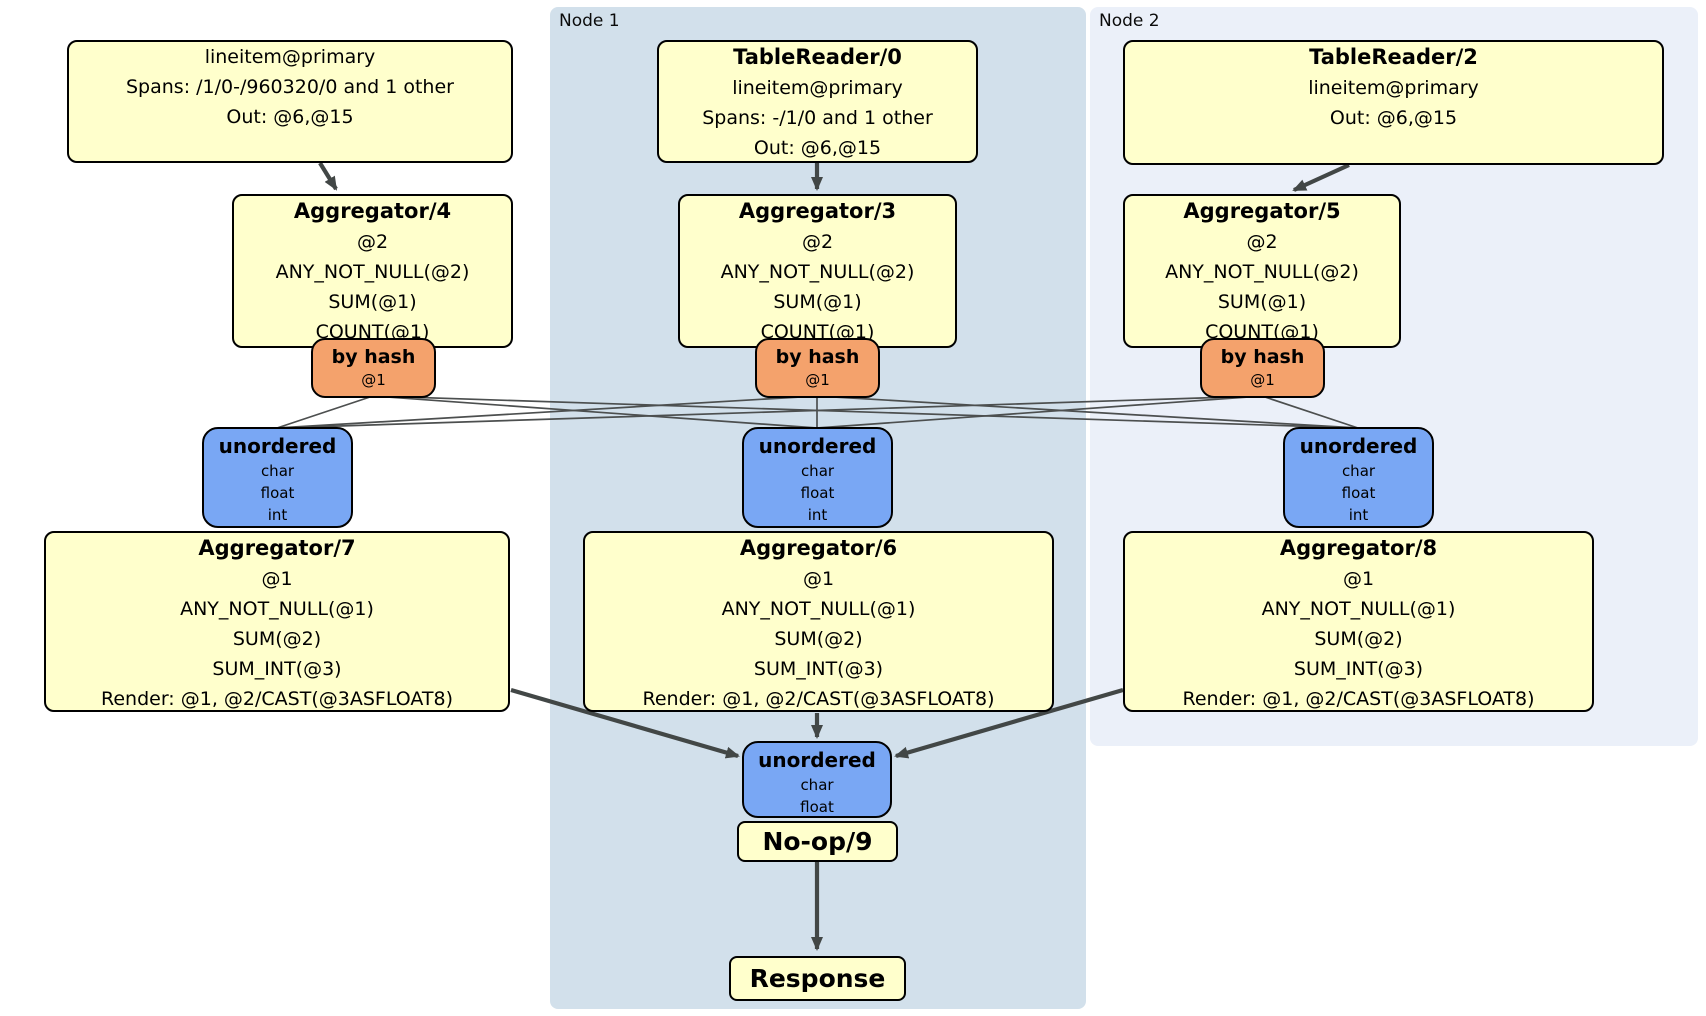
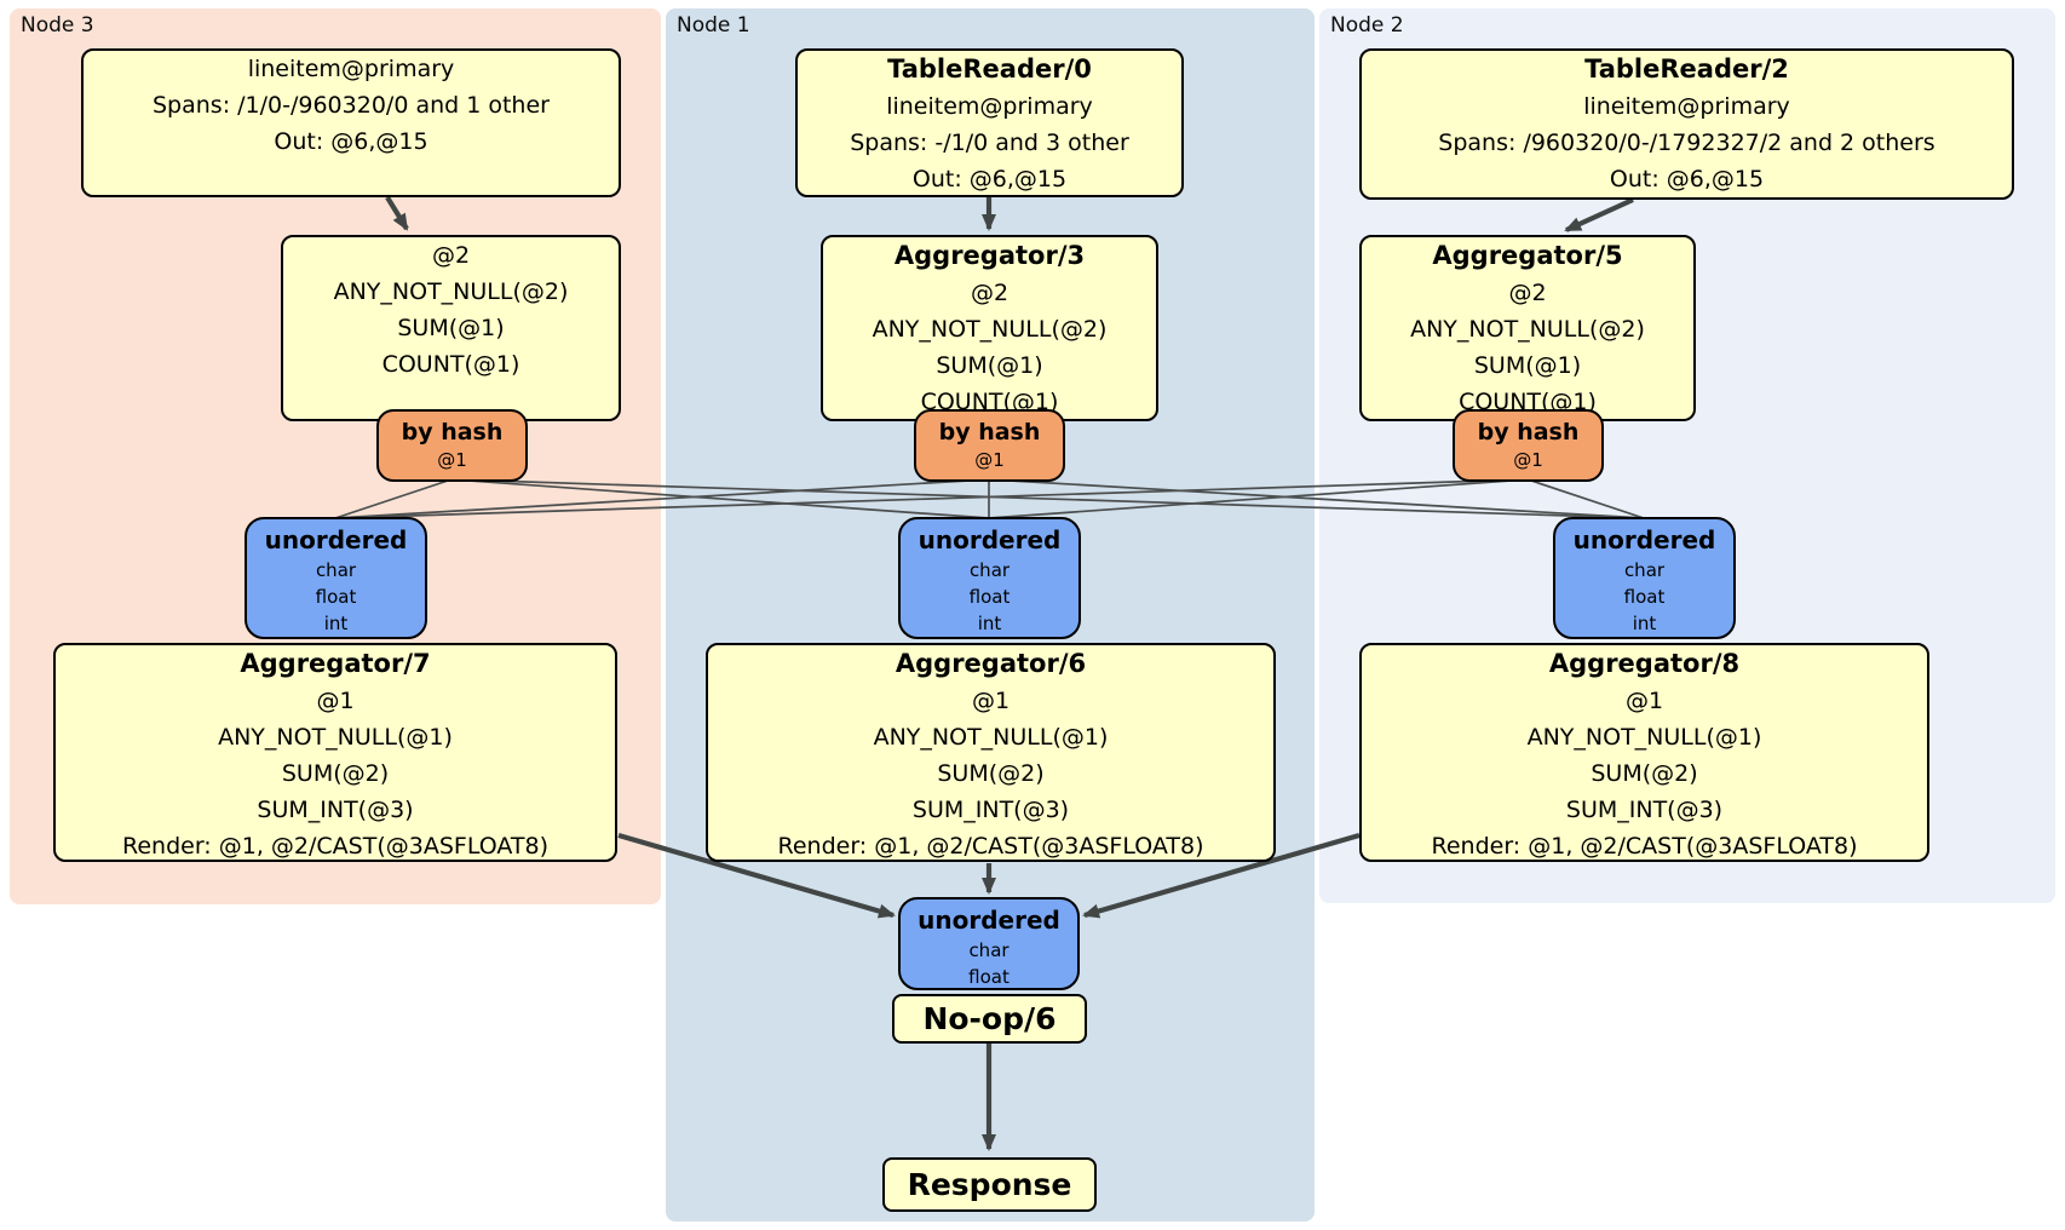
+ Node 3
  Node 1
  Node 2
  lineitem@primary
  Spans: /1/0-/960320/0 and 1 other
  Out: @6,@15
  TableReader/0
  lineitem@primary
- Spans: -/1/0 and 1 other
+ Spans: -/1/0 and 3 other
  Out: @6,@15
  TableReader/2
  lineitem@primary
+ Spans: /960320/0-/1792327/2 and 2 others
  Out: @6,@15
- Aggregator/4
  @2
  ANY_NOT_NULL(@2)
  SUM(@1)
  COUNT(@1)
  Aggregator/3
  @2
  ANY_NOT_NULL(@2)
  SUM(@1)
  COUNT(@1)
  Aggregator/5
  @2
  ANY_NOT_NULL(@2)
  SUM(@1)
  COUNT(@1)
  by hash
  @1
  by hash
  @1
  by hash
  @1
  unordered
  char
  float
  int
  unordered
  char
  float
  int
  unordered
  char
  float
  int
  Aggregator/7
  @1
  ANY_NOT_NULL(@1)
  SUM(@2)
  SUM_INT(@3)
  Render: @1, @2/CAST(@3ASFLOAT8)
  Aggregator/6
  @1
  ANY_NOT_NULL(@1)
  SUM(@2)
  SUM_INT(@3)
  Render: @1, @2/CAST(@3ASFLOAT8)
  Aggregator/8
  @1
  ANY_NOT_NULL(@1)
  SUM(@2)
  SUM_INT(@3)
  Render: @1, @2/CAST(@3ASFLOAT8)
  unordered
  char
  float
- No-op/9
+ No-op/6
  Response
